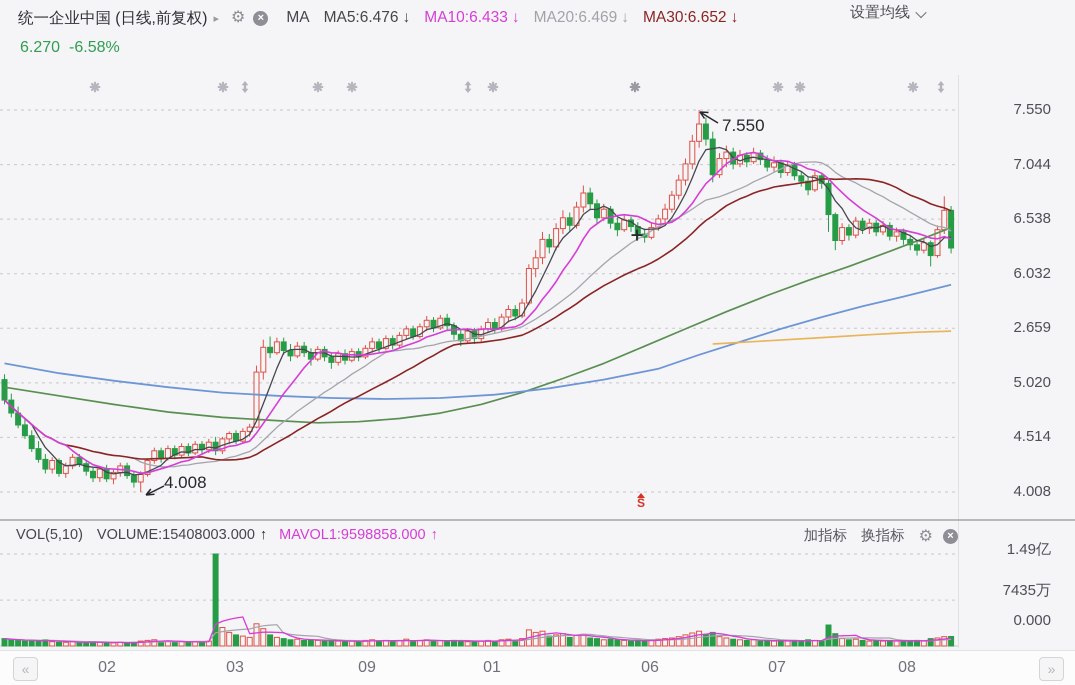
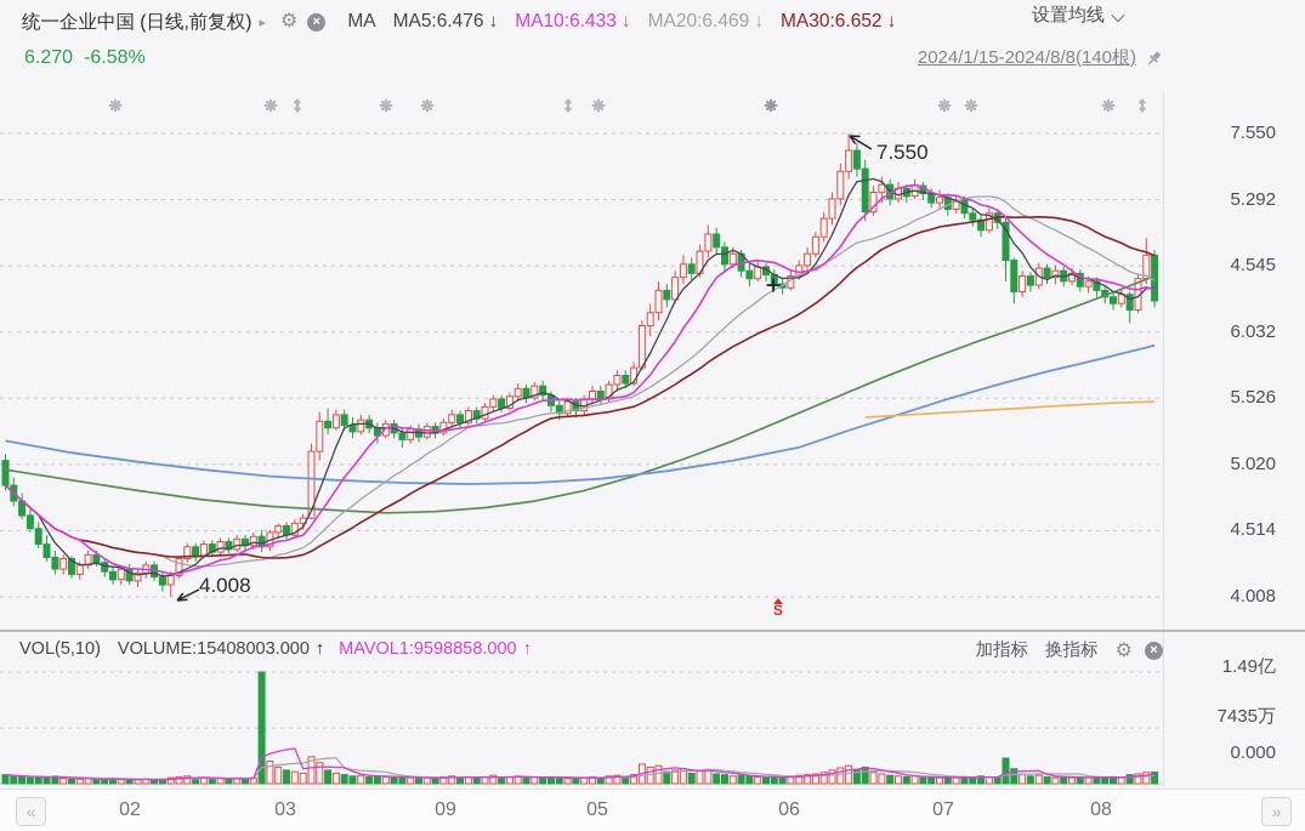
  统一企业中国 (日线,前复权)
  ▸
  ⚙
  ×
  MA
  MA5:6.476 ↓
  MA10:6.433 ↓
  MA20:6.469 ↓
  MA30:6.652 ↓
  设置均线
  6.270 -6.58%
+ 2024/1/15-2024/8/8(140根)
  7.550
- 7.044
+ 5.292
- 6.538
+ 4.545
  6.032
- 2.659
+ 5.526
  5.020
  4.514
  4.008
  7.550
  4.008
  S
  VOL(5,10)
  VOLUME:15408003.000
  ↑
  MAVOL1:9598858.000
  ↑
  加指标
  换指标
  ⚙
  ×
  1.49亿
  7435万
  0.000
  02
  03
  09
- 01
+ 05
  06
  07
  08
  «
  »
